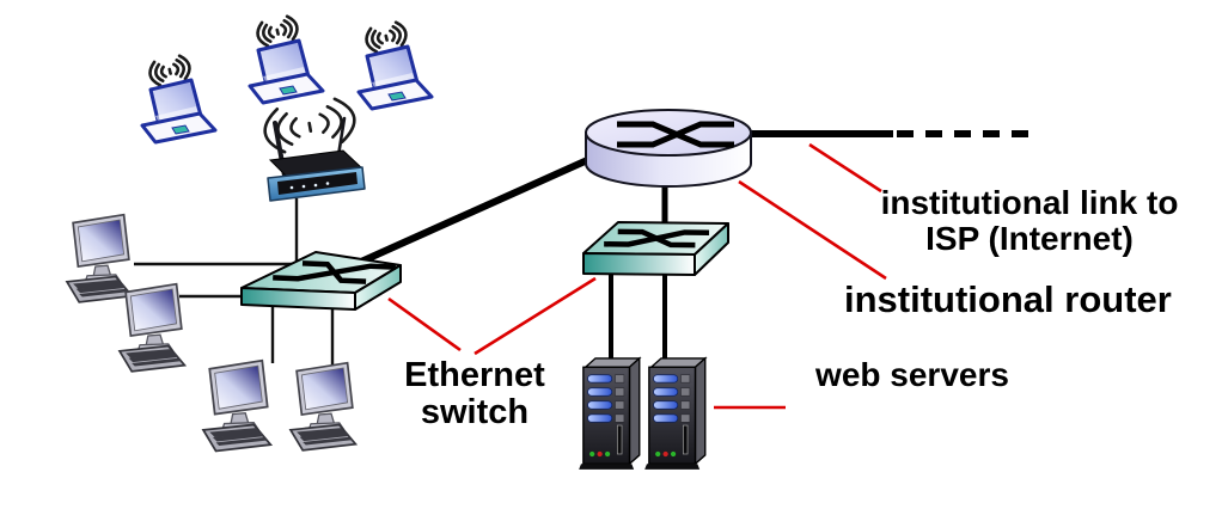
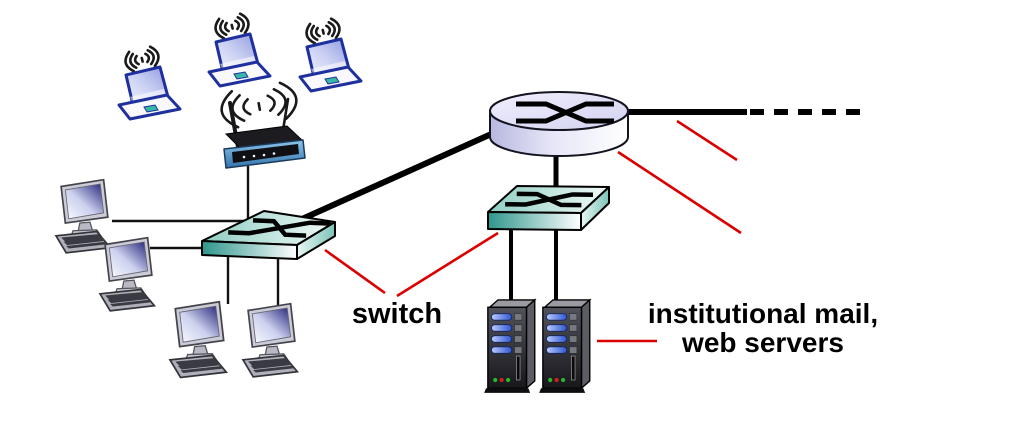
- institutional link to
- ISP (Internet)
- institutional router
- Ethernet
  switch
+ institutional mail,
  web servers
